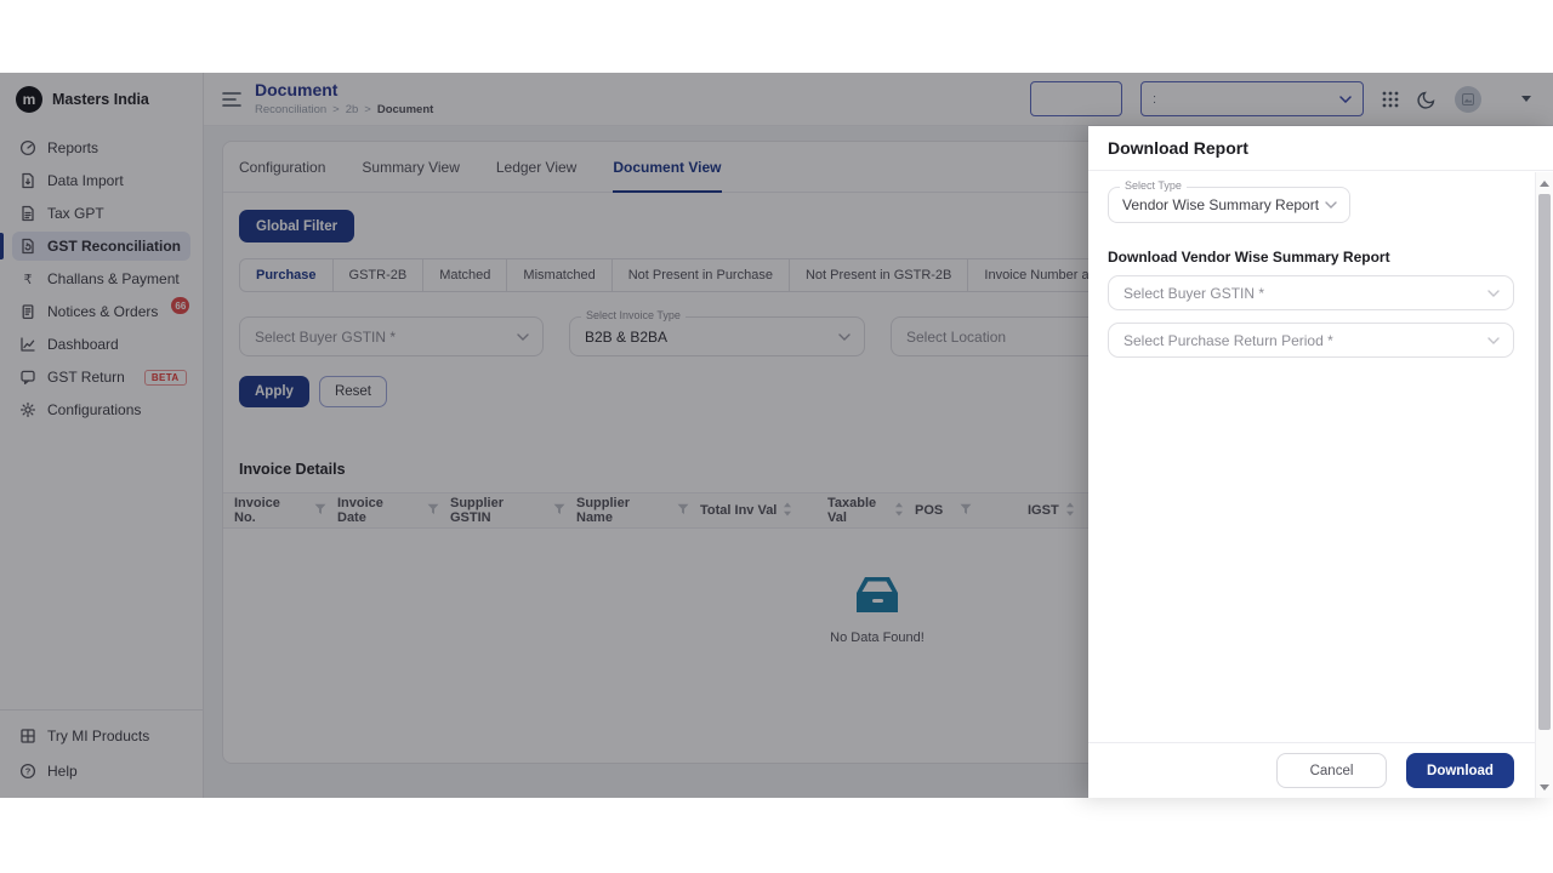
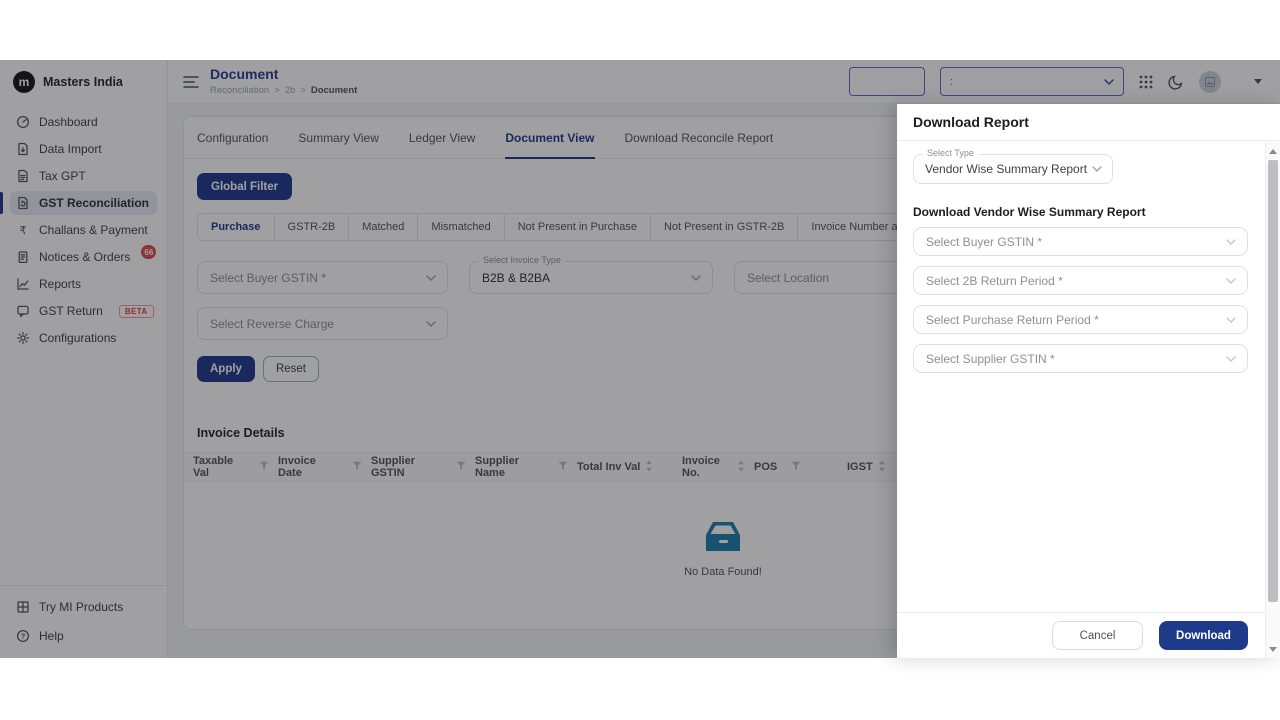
  m
  Masters India
- Reports
+ Dashboard
  Data Import
  Tax GPT
  GST Reconciliation
  ₹
  Challans & Payment
  Notices & Orders
  66
- Dashboard
+ Reports
  GST Return
  BETA
  Configurations
  Try MI Products
  ?
  Help
  Document
  Reconciliation
  >
  2b
  >
  Document
  :
  Configuration
  Summary View
  Ledger View
  Document View
+ Download Reconcile Report
  Global Filter
  Purchase
  GSTR-2B
  Matched
  Mismatched
  Not Present in Purchase
  Not Present in GSTR-2B
  Select Buyer GSTIN *
  Select Invoice Type
  B2B & B2BA
  Select Location
+ Select Reverse Charge
  Apply
  Reset
  Invoice Details
- Invoice No.
+ Taxable Val
  Invoice Date
  Supplier GSTIN
  Supplier Name
  Total Inv Val
- Taxable Val
+ Invoice No.
  POS
  IGST
  No Data Found!
  Download Report
  Select Type
  Vendor Wise Summary Report
  Download Vendor Wise Summary Report
  Select Buyer GSTIN *
+ Select 2B Return Period *
  Select Purchase Return Period *
+ Select Supplier GSTIN *
  Cancel
  Download
